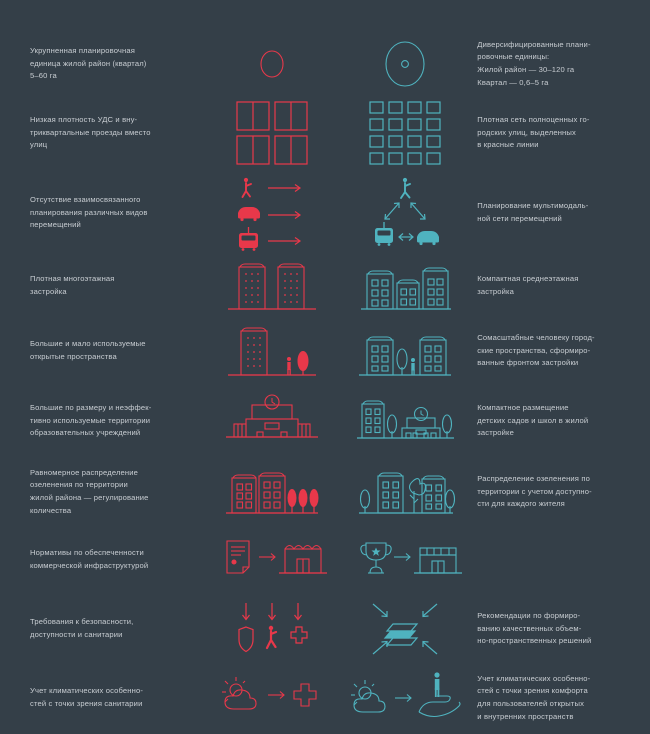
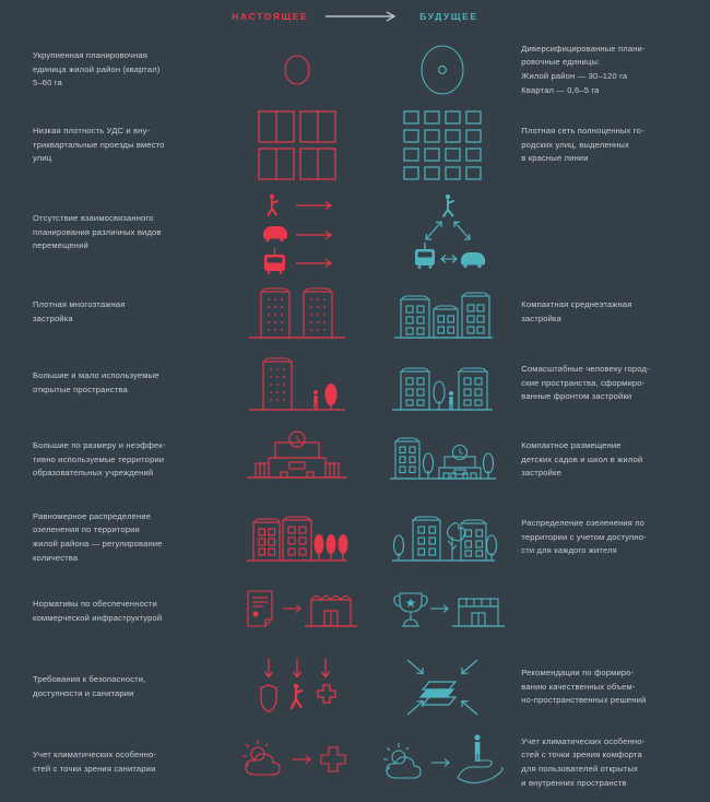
+ НАСТОЯЩЕЕ
+ БУДУЩЕЕ
  Укрупненная планировочная
  единица жилой район (квартал)
  5–60 га
  Диверсифицированные плани-
  ровочные единицы:
  Жилой район — 30–120 га
  Квартал — 0,6–5 га
  Низкая плотность УДС и вну-
  триквартальные проезды вместо
  улиц
  Плотная сеть полноценных го-
  родских улиц, выделенных
  в красные линии
  Отсутствие взаимосвязанного
  планирования различных видов
  перемещений
- Планирование мультимодаль-
- ной сети перемещений
  Плотная многоэтажная
  застройка
  Компактная среднеэтажная
  застройка
  Большие и мало используемые
  открытые пространства
  Сомасштабные человеку город-
  ские пространства, сформиро-
  ванные фронтом застройки
  Большие по размеру и неэффек-
  тивно используемые территории
  образовательных учреждений
  Компактное размещение
  детских садов и школ в жилой
  застройке
  Равномерное распределение
  озеленения по территории
  жилой района — регулирование
  количества
  Распределение озеленения по
  территории с учетом доступно-
  сти для каждого жителя
  Нормативы по обеспеченности
  коммерческой инфраструктурой
  Требования к безопасности,
  доступности и санитарии
  Рекомендации по формиро-
  ванию качественных объем-
  но-пространственных решений
  Учет климатических особенно-
  стей с точки зрения санитарии
  Учет климатических особенно-
  стей с точки зрения комфорта
  для пользователей открытых
  и внутренних пространств
